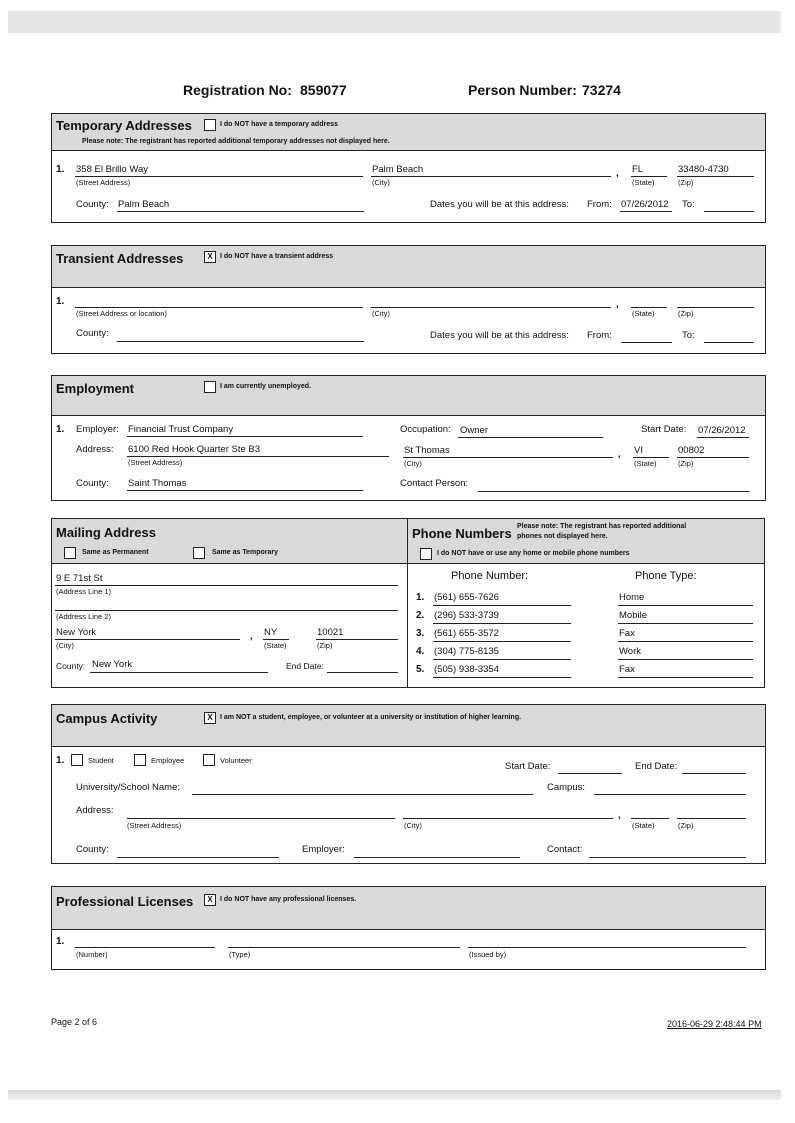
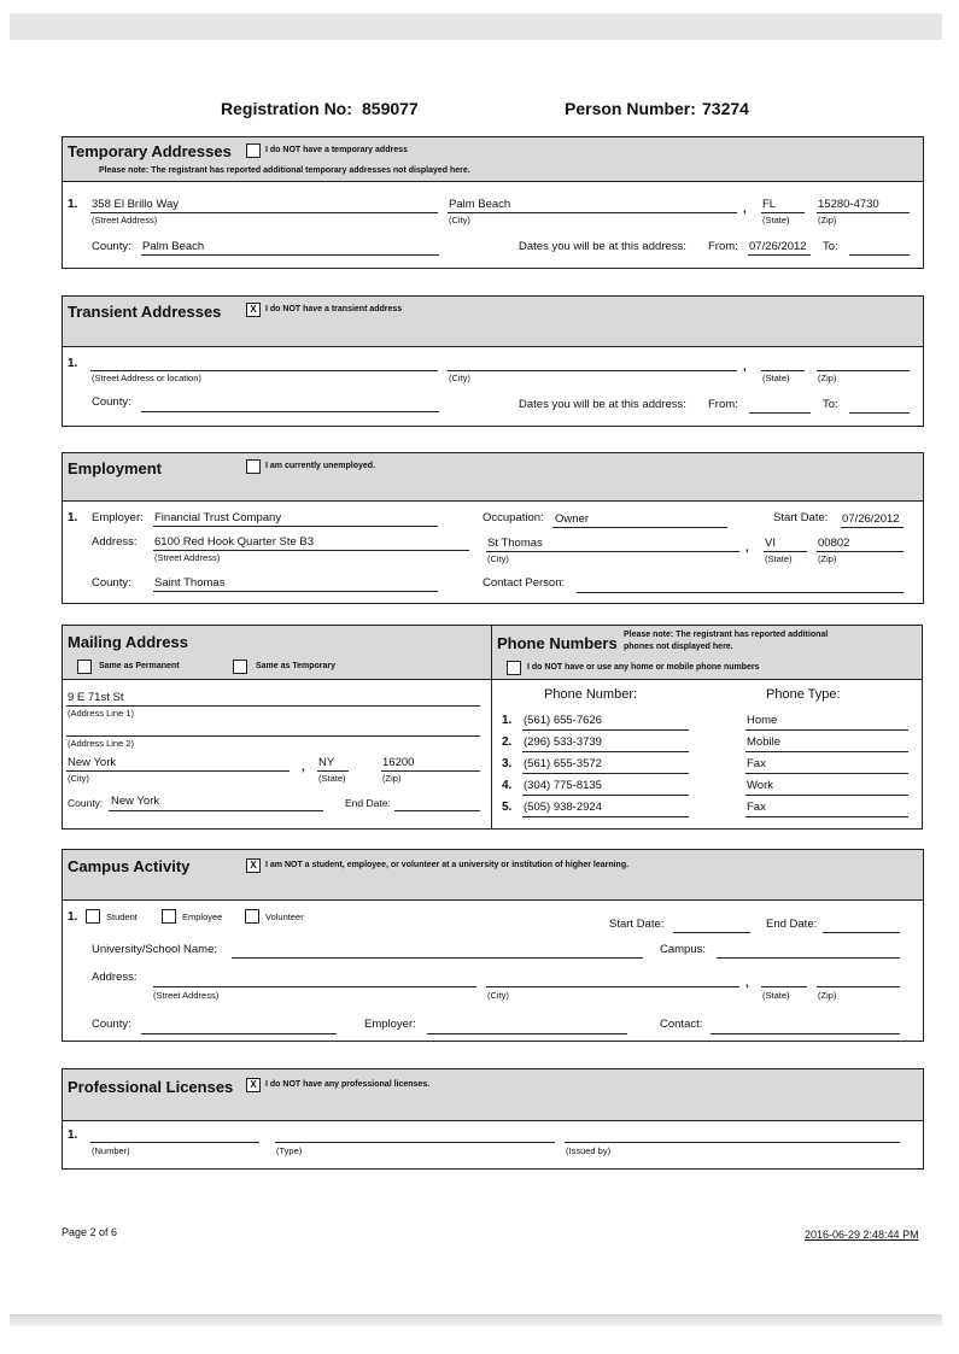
  Registration No:
  859077
  Person Number:
  73274
  Temporary Addresses
  1.
  358 El Brillo Way
  (Street Address)
  Palm Beach
  (City)
  ,
  FL
  (State)
- 33480-4730
+ 15280-4730
  (Zip)
  County:
  Palm Beach
  Dates you will be at this address:
  From:
  07/26/2012
  To:
  Transient Addresses
  X
  1.
  (Street Address or location)
  (City)
  ,
  (State)
  (Zip)
  County:
  Dates you will be at this address:
  From:
  To:
  Employment
  1.
  Employer:
  Financial Trust Company
  Occupation:
  Owner
  Start Date:
  07/26/2012
  Address:
  6100 Red Hook Quarter Ste B3
  (Street Address)
  St Thomas
  (City)
  ,
  VI
  (State)
  00802
  (Zip)
  County:
  Saint Thomas
  Contact Person:
  Mailing Address
  9 E 71st St
  (Address Line 1)
  (Address Line 2)
  New York
  (City)
  ,
  NY
  (State)
- 10021
+ 16200
  (Zip)
  County:
  New York
  End Date:
  Phone Numbers
  Phone Number:
  Phone Type:
  1.
  (561) 655-7626
  Home
  2.
  (296) 533-3739
  Mobile
  3.
  (561) 655-3572
  Fax
  4.
  (304) 775-8135
  Work
  5.
- (505) 938-3354
+ (505) 938-2924
  Fax
  Campus Activity
  X
  1.
  Student
  Employee
  Volunteer
  Start Date:
  End Date:
  University/School Name:
  Campus:
  Address:
  (Street Address)
  (City)
  ,
  (State)
  (Zip)
  County:
  Employer:
  Contact:
  Professional Licenses
  X
  1.
  (Number)
  (Type)
  (Issued by)
  Page 2 of 6
  2016-06-29 2:48:44 PM
